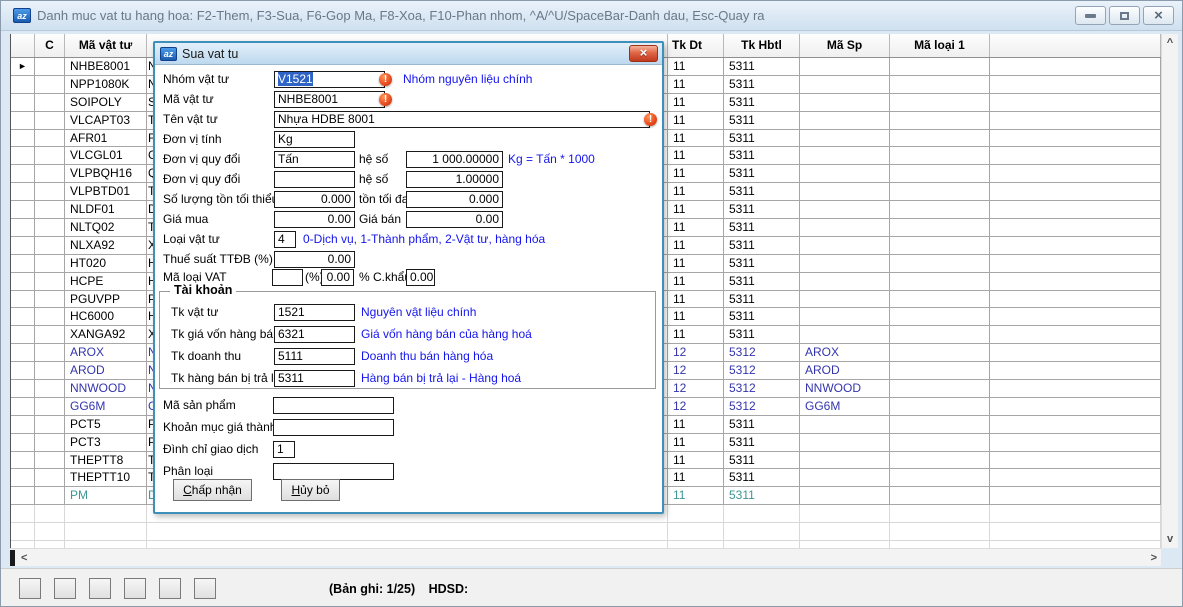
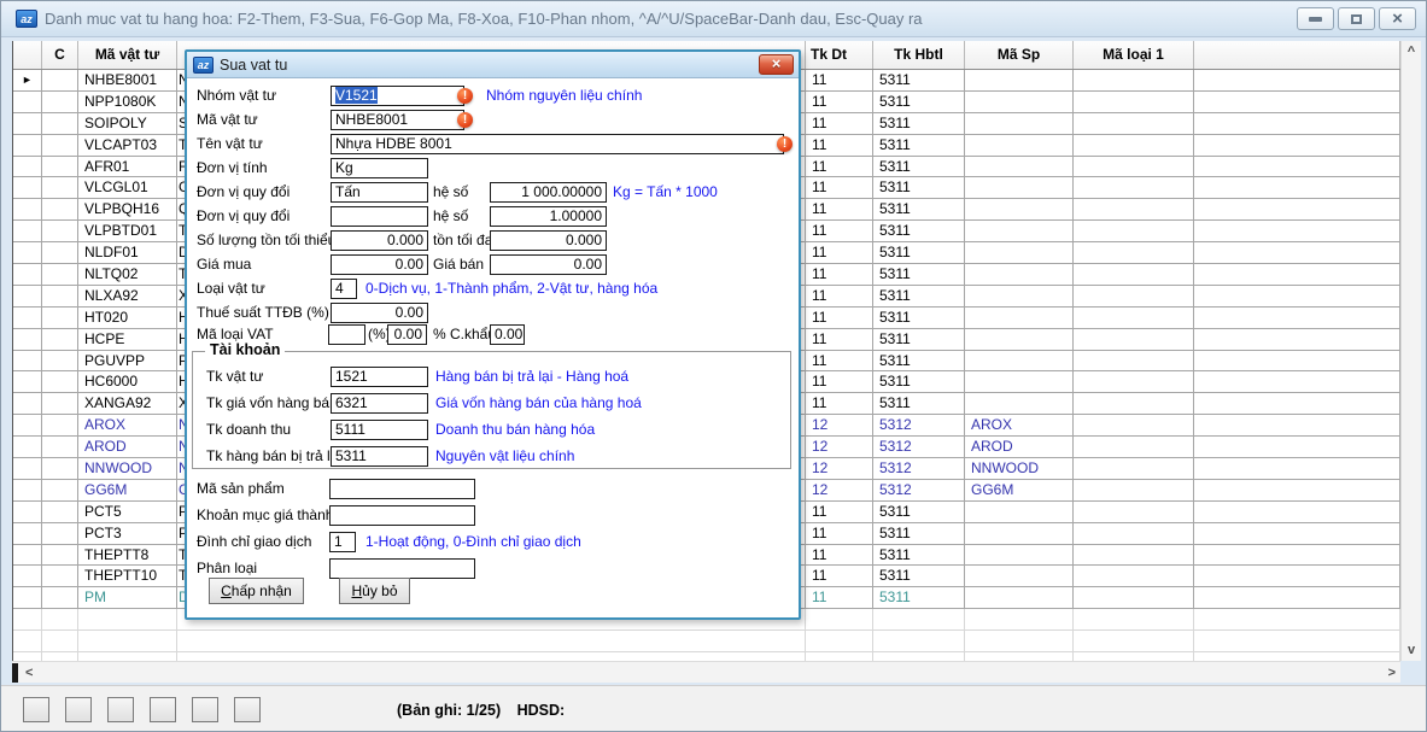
  az
  Danh muc vat tu hang hoa: F2-Them, F3-Sua, F6-Gop Ma, F8-Xoa, F10-Phan nhom, ^A/^U/SpaceBar-Danh dau, Esc-Quay ra
  ×
  C
  Mã vật tư
  Tk Dt
  Tk Hbtl
  Mã Sp
  Mã loại 1
  ►
  NHBE8001
  11
  5311
  NPP1080K
  11
  5311
  SOIPOLY
  S
  11
  5311
  VLCAPT03
  T
  11
  5311
  AFR01
  F
  11
  5311
  VLCGL01
  11
  5311
  VLPBQH16
  11
  5311
  VLPBTD01
  T
  11
  5311
  NLDF01
  11
  5311
  NLTQ02
  T
  11
  5311
  NLXA92
  X
  11
  5311
  HT020
  11
  5311
  HCPE
  11
  5311
  PGUVPP
  P
  11
  5311
  HC6000
  11
  5311
  XANGA92
  X
  11
  5311
  AROX
  12
  5312
  AROX
  AROD
  12
  5312
  AROD
  NNWOOD
  12
  5312
  NNWOOD
  GG6M
  12
  5312
  GG6M
  PCT5
  P
  11
  5311
  PCT3
  P
  11
  5311
  THEPTT8
  T
  11
  5311
  THEPTT10
  T
  11
  5311
  PM
  11
  5311
  ^
  v
  <
  >
  (Bản ghi: 1/25) HDSD:
  az
  Sua vat tu
  ×
  Nhóm vật tư
  V1521
  !
  Nhóm nguyên liệu chính
  Mã vật tư
  NHBE8001
  !
  Tên vật tư
  Nhựa HDBE 8001
  !
  Đơn vị tính
  Kg
  Đơn vị quy đổi
  Tấn
  hệ số
  1 000.00000
  Kg = Tấn * 1000
  Đơn vị quy đổi
  hệ số
  1.00000
  Số lượng tồn tối thiể
  0.000
  tồn tối đ
  0.000
  Giá mua
  0.00
  Giá bán
  0.00
  Loại vật tư
  4
  0-Dịch vụ, 1-Thành phẩm, 2-Vật tư, hàng hóa
  Thuế suất TTĐB (%)
  0.00
  Mã loại VAT
  0.00
  % C.khẩ
  0.00
  Tài khoản
  Tk vật tư
  1521
- Nguyên vật liệu chính
+ Hàng bán bị trả lại - Hàng hoá
  Tk giá vốn hàng bá
  6321
  Giá vốn hàng bán của hàng hoá
  Tk doanh thu
  5111
  Doanh thu bán hàng hóa
  Tk hàng bán bị trả l
  5311
- Hàng bán bị trả lại - Hàng hoá
+ Nguyên vật liệu chính
  Mã sản phẩm
  Khoản mục giá thàn
  Đình chỉ giao dịch
  1
+ 1-Hoạt động, 0-Đình chỉ giao dịch
  Phân loại
  Chấp nhận
  Hủy bỏ
